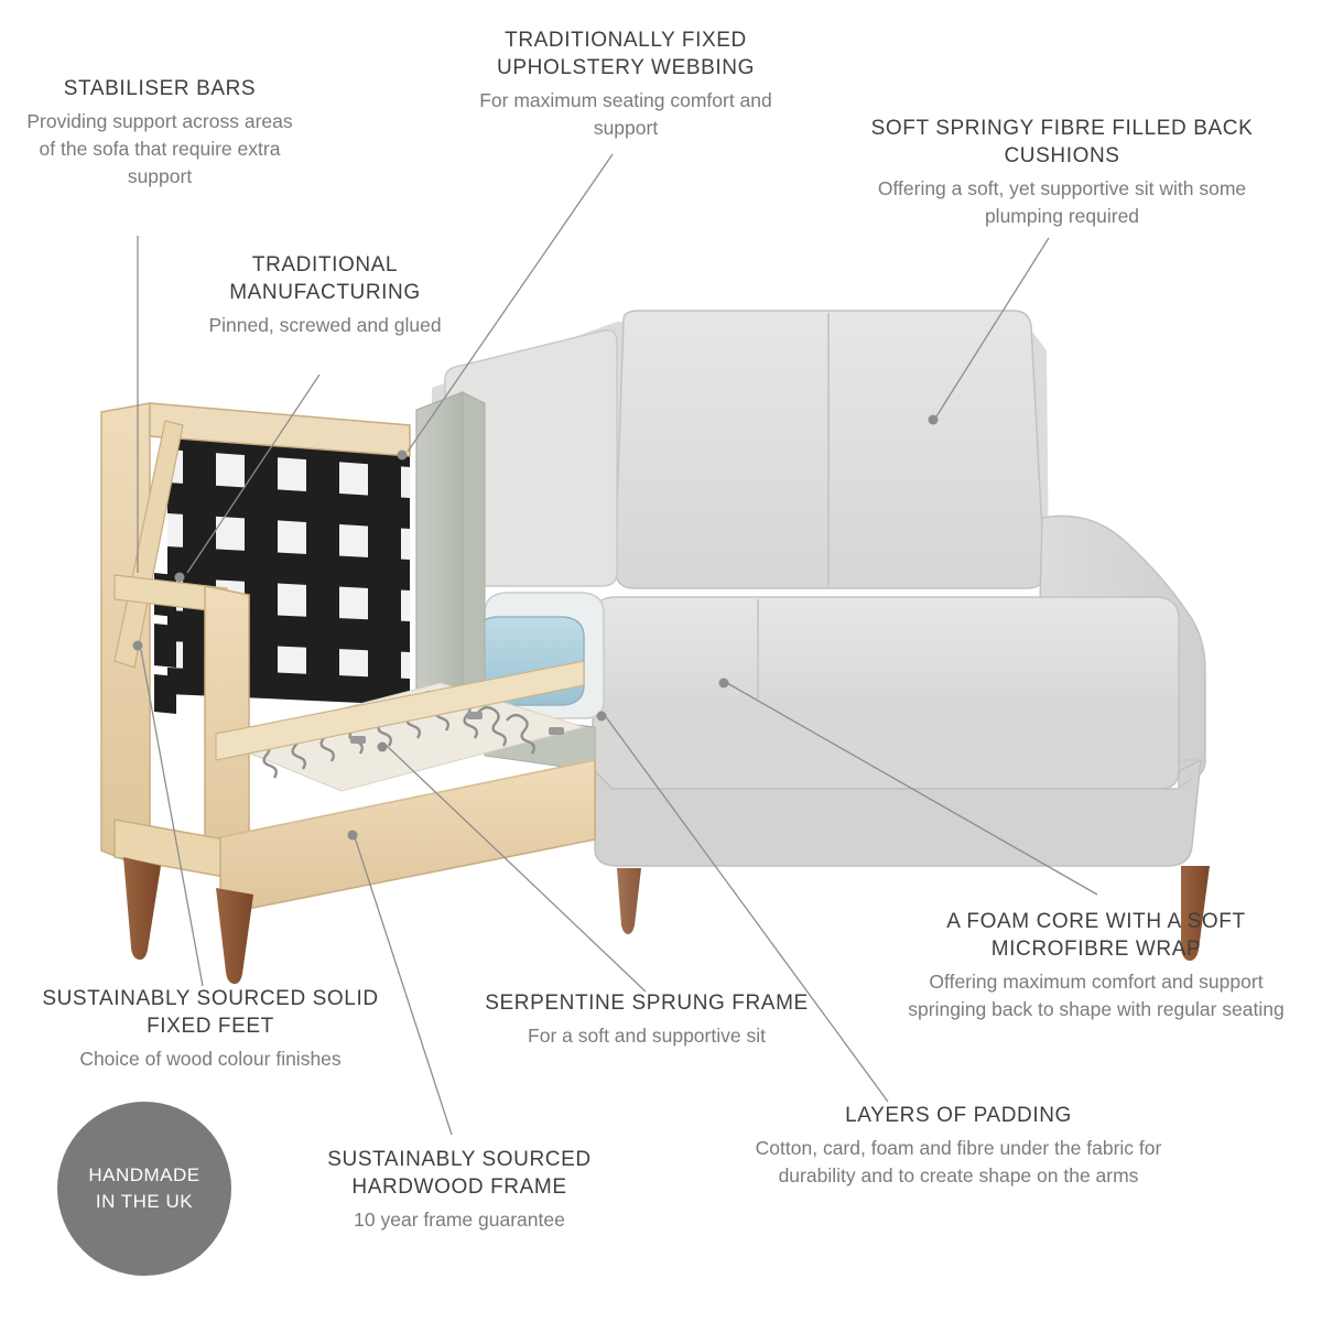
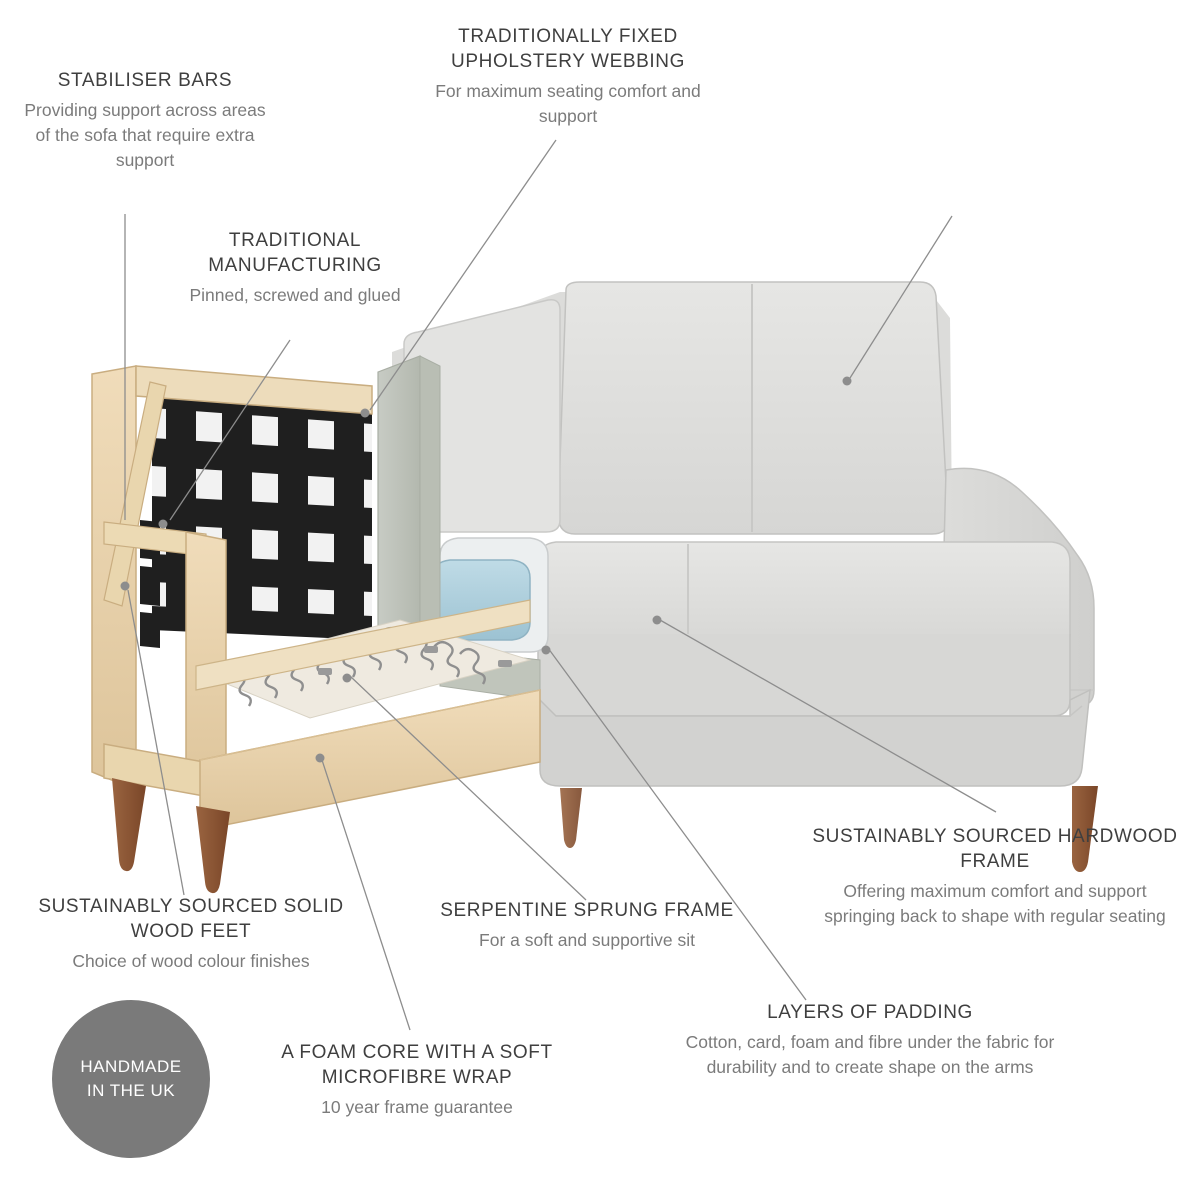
  STABILISER BARS
  Providing support across areas of the sofa that require extra support
  TRADITIONAL MANUFACTURING
  Pinned, screwed and glued
  TRADITIONALLY FIXED UPHOLSTERY WEBBING
  For maximum seating comfort and support
- SOFT SPRINGY FIBRE FILLED BACK CUSHIONS
- Offering a soft, yet supportive sit with some plumping required
- A FOAM CORE WITH A SOFT MICROFIBRE WRAP
+ SUSTAINABLY SOURCED HARDWOOD FRAME
  Offering maximum comfort and support springing back to shape with regular seating
  LAYERS OF PADDING
  Cotton, card, foam and fibre under the fabric for durability and to create shape on the arms
  SERPENTINE SPRUNG FRAME
  For a soft and supportive sit
- SUSTAINABLY SOURCED HARDWOOD FRAME
+ A FOAM CORE WITH A SOFT MICROFIBRE WRAP
  10 year frame guarantee
- SUSTAINABLY SOURCED SOLID FIXED FEET
+ SUSTAINABLY SOURCED SOLID WOOD FEET
  Choice of wood colour finishes
  HANDMADE
  IN THE UK
